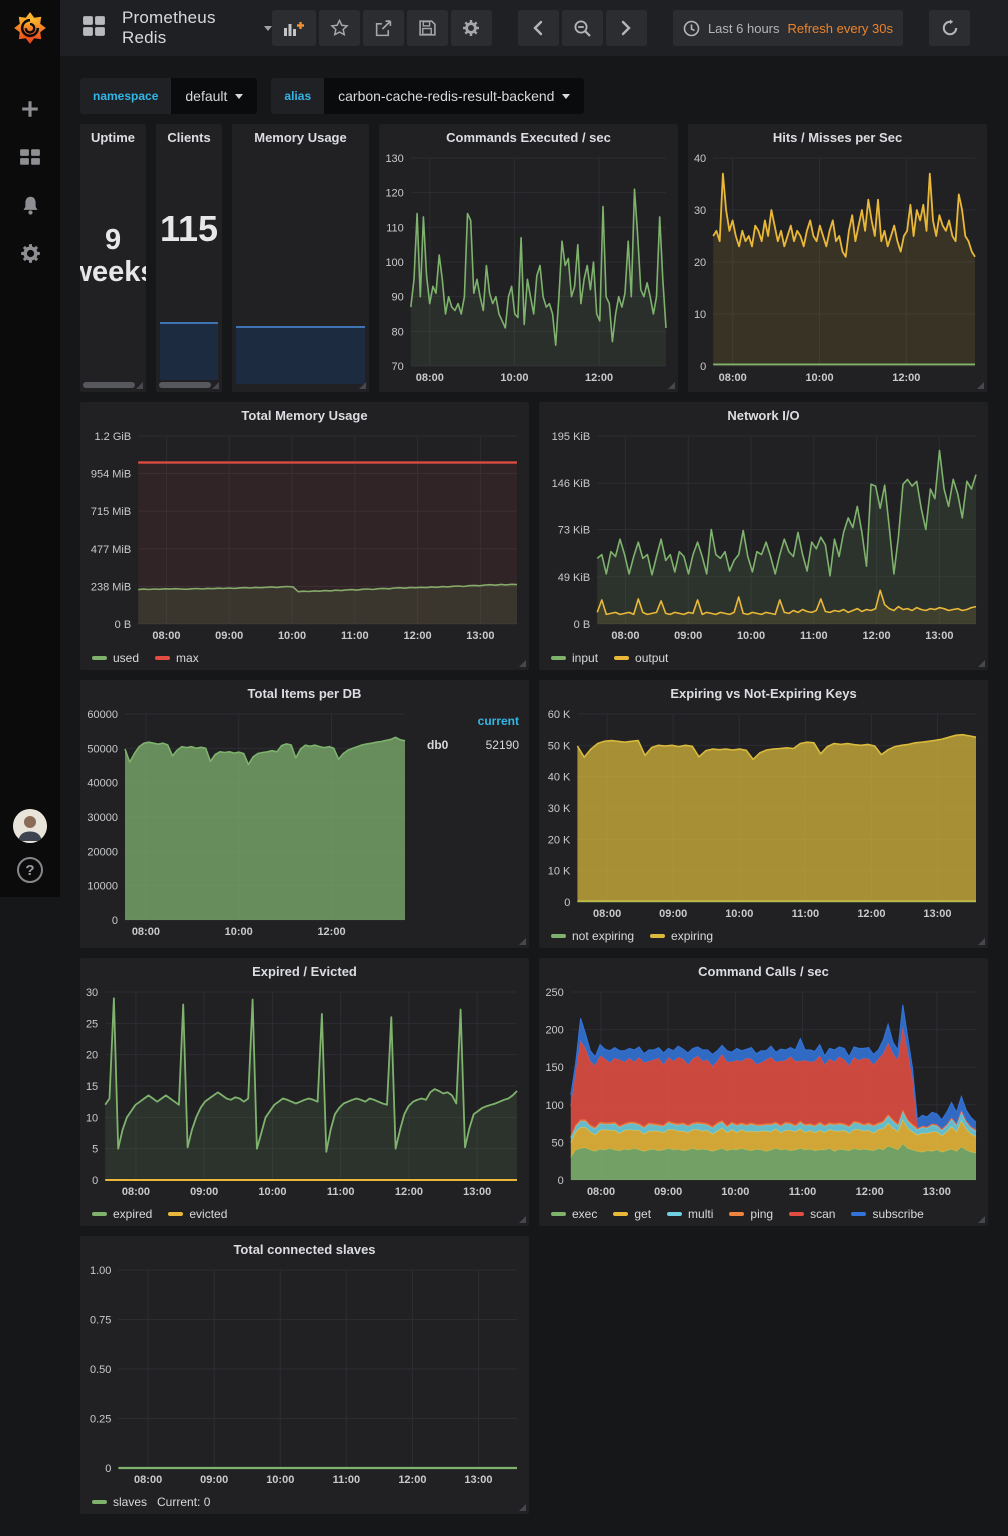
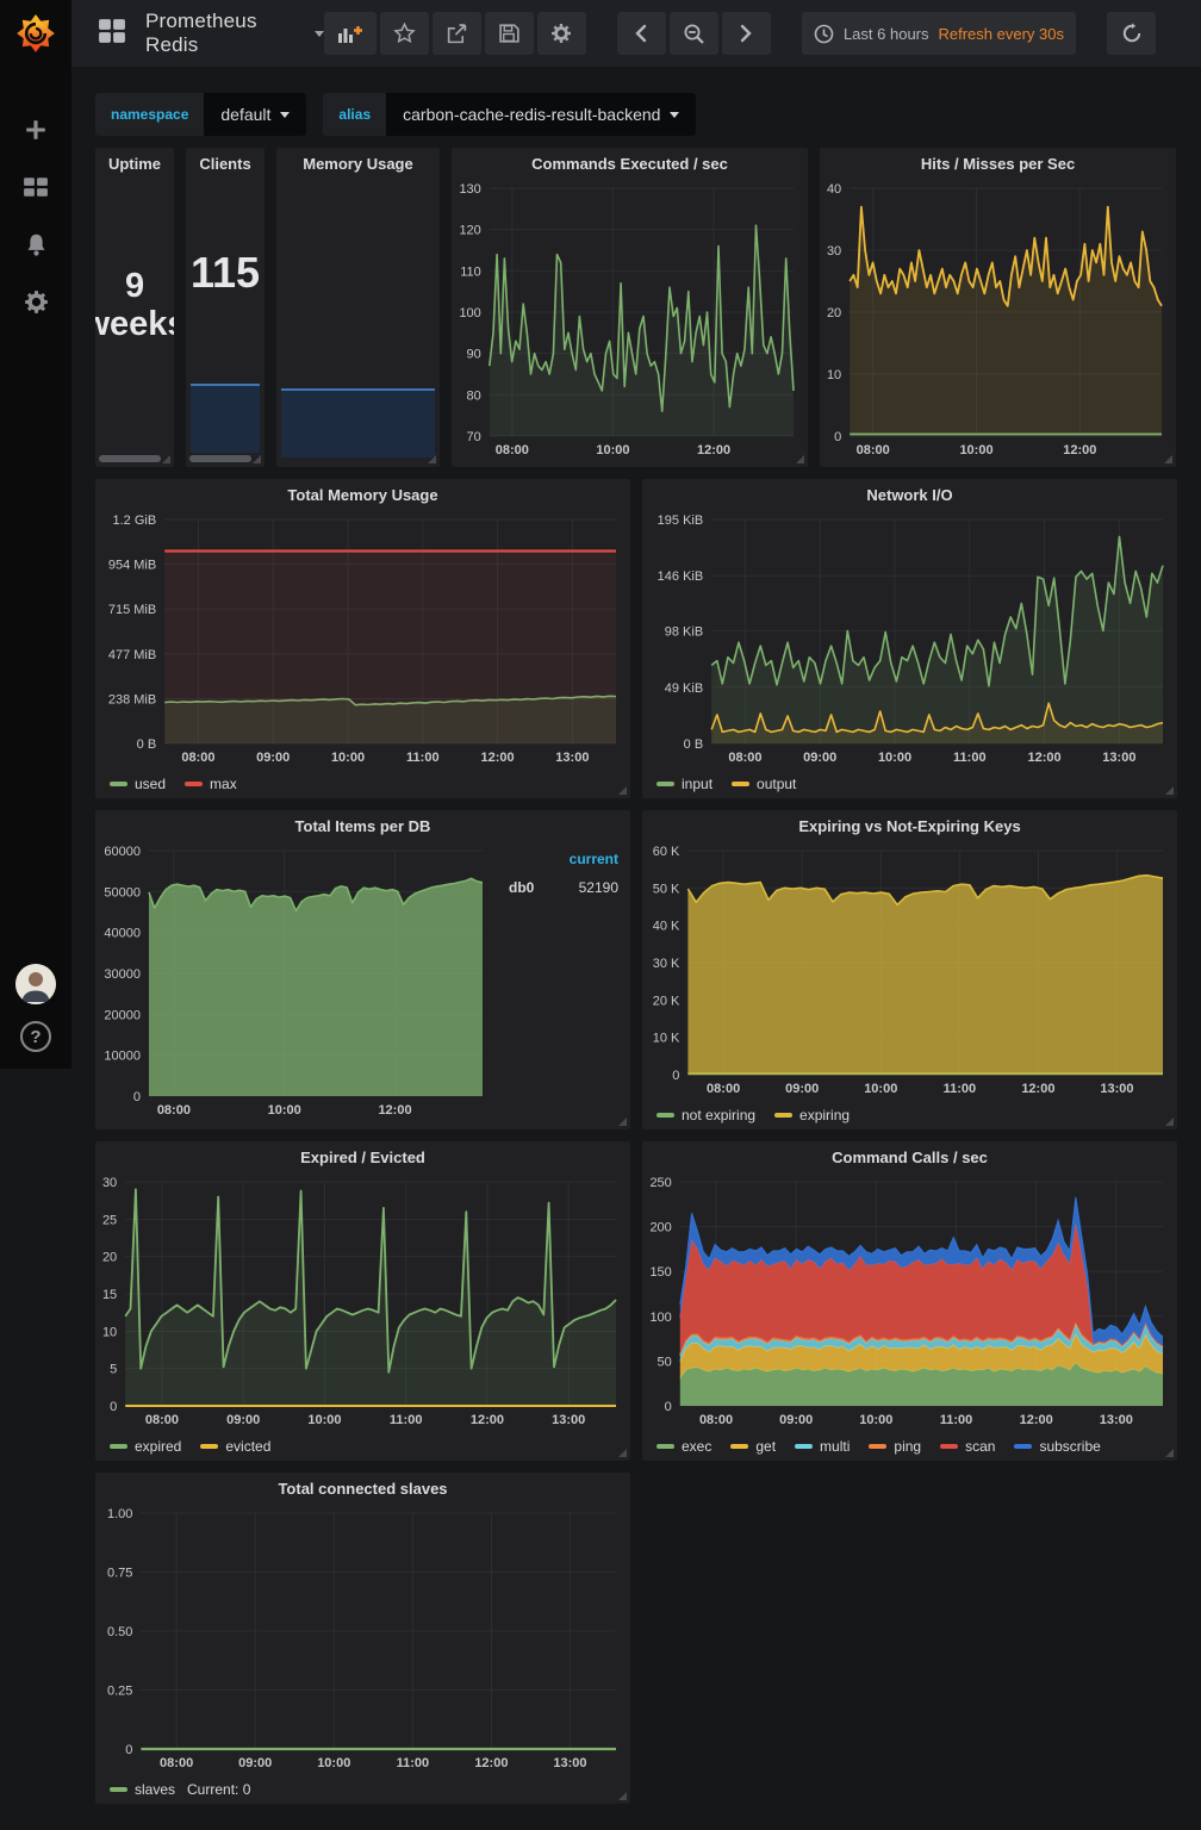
  ?
  Prometheus Redis
  Last 6 hours
  Refresh every 30s
  namespace
  default
  alias
  carbon-cache-redis-result-backend
  Uptime
  9 week
  Clients
  115
  Memory Usage
  Commands Executed / sec
  70
  80
  90
  100
  110
  120
  130
  08:00
  10:00
  12:00
  Hits / Misses per Sec
  0
  10
  20
  30
  40
  08:00
  10:00
  12:00
  Total Memory Usage
  0 B
  238 MiB
  477 MiB
  715 MiB
  954 MiB
  1.2 GiB
  08:00
  09:00
  10:00
  11:00
  12:00
  13:00
  used
  max
  Network I/O
  0 B
  49 KiB
- 73 KiB
+ 98 KiB
  146 KiB
  195 KiB
  08:00
  09:00
  10:00
  11:00
  12:00
  13:00
  input
  output
  Total Items per DB
  0
  10000
  20000
  30000
  40000
  50000
  60000
  08:00
  10:00
  12:00
  current
  db0
  52190
  Expiring vs Not-Expiring Keys
  0
  10 K
  20 K
  30 K
  40 K
  50 K
  60 K
  08:00
  09:00
  10:00
  11:00
  12:00
  13:00
  not expiring
  expiring
  Expired / Evicted
  0
  5
  10
  15
  20
  25
  30
  08:00
  09:00
  10:00
  11:00
  12:00
  13:00
  expired
  evicted
  Command Calls / sec
  0
  50
  100
  150
  200
  250
  08:00
  09:00
  10:00
  11:00
  12:00
  13:00
  exec
  get
  multi
  ping
  scan
  subscribe
  Total connected slaves
  0
  0.25
  0.50
  0.75
  1.00
  08:00
  09:00
  10:00
  11:00
  12:00
  13:00
  slaves
  Current: 0
